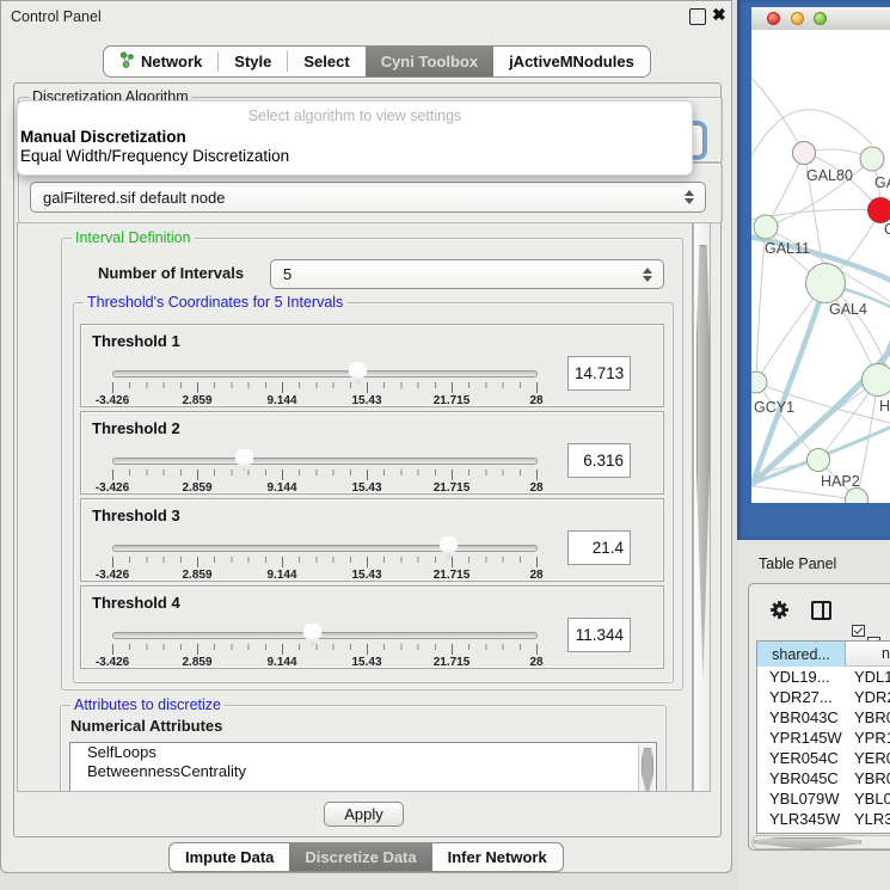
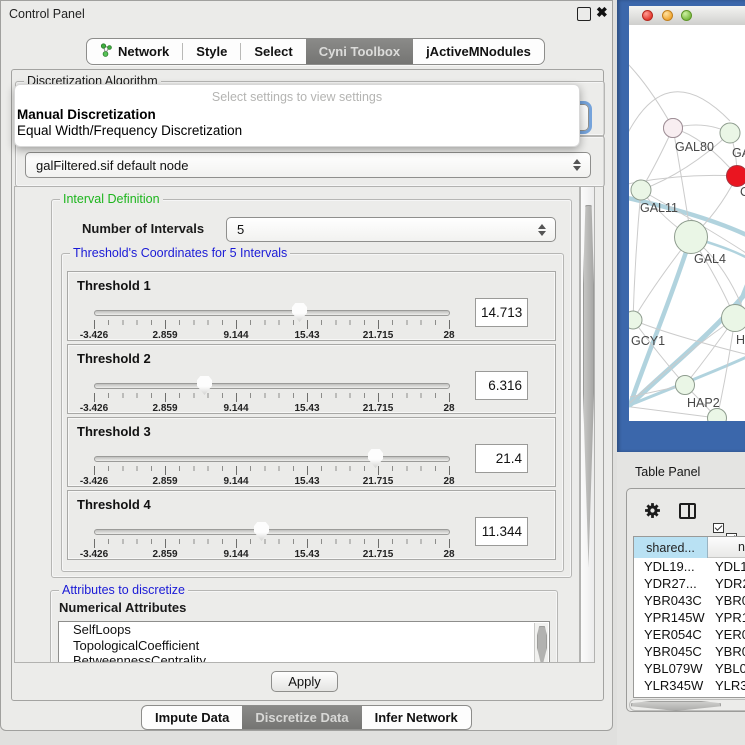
  Control Panel
  ✖
  Network
  Style
  Select
  Cyni Toolbox
  jActiveMNodules
  Discretization Algorithm
  galFiltered.sif default node
  Interval Definition
  Number of Intervals
  5
  Threshold's Coordinates for 5 Intervals
  Threshold 1
  -3.426
  2.859
  9.144
  15.43
  21.715
  28
  14.713
  Threshold 2
  -3.426
  2.859
  9.144
  15.43
  21.715
  28
  6.316
  Threshold 3
  -3.426
  2.859
  9.144
  15.43
  21.715
  28
  21.4
  Threshold 4
  -3.426
  2.859
  9.144
  15.43
  21.715
  28
  11.344
  Attributes to discretize
  Numerical Attributes
  SelfLoops
+ TopologicalCoefficient
  BetweennessCentrality
  Apply
  Impute Data
  Discretize Data
  Infer Network
- Select algorithm to view settings
+ Select settings to view settings
  Manual Discretization
  Equal Width/Frequency Discretization
  GAL80
  GAL11
  GAL4
  GCY1
  H
  HAP2
  Table Panel
  shared...
  YDL19...
  YDL1
  YDR27...
  YDR
  YBR043C
  YBR
  YPR145W
  YPR
  YER054C
  YER
  YBR045C
  YBR
  YBL079W
  YBL0
  YLR345W
  YLR3
